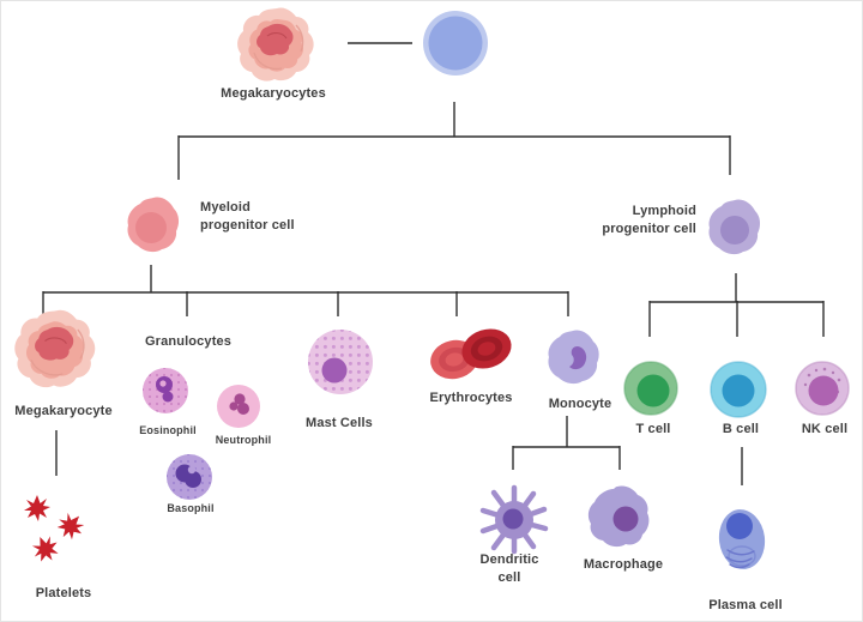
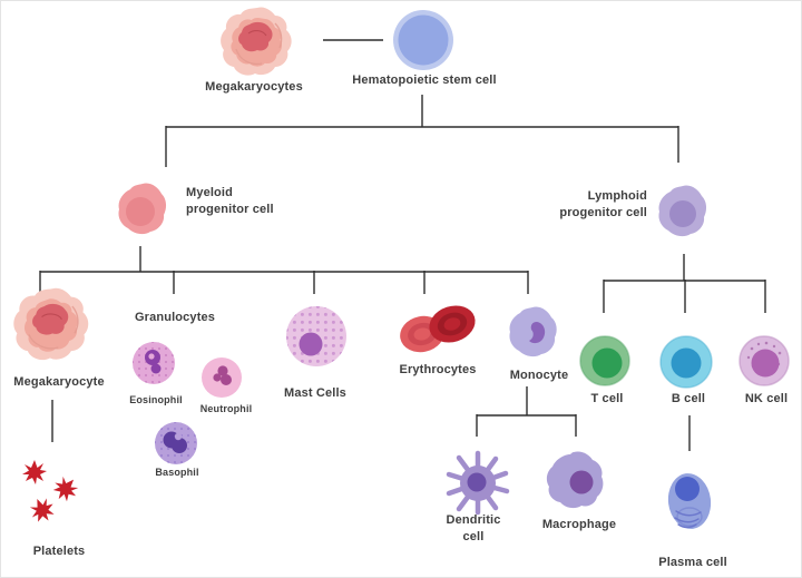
  Megakaryocytes
+ Hematopoietic stem cell
  Myeloid
  progenitor cell
  Lymphoid
  progenitor cell
  Megakaryocyte
  Granulocytes
  Eosinophil
  Neutrophil
  Basophil
  Mast Cells
  Erythrocytes
  Monocyte
  Dendritic
  cell
  Macrophage
  T cell
  B cell
  NK cell
  Plasma cell
  Platelets
